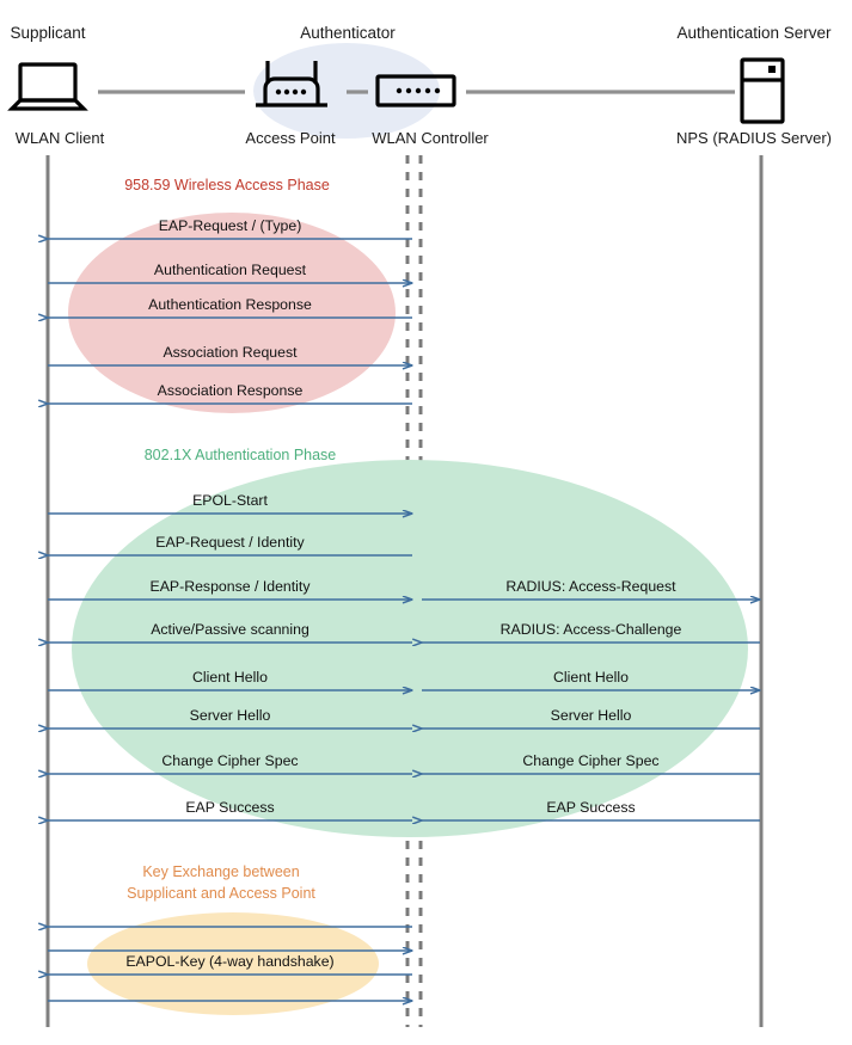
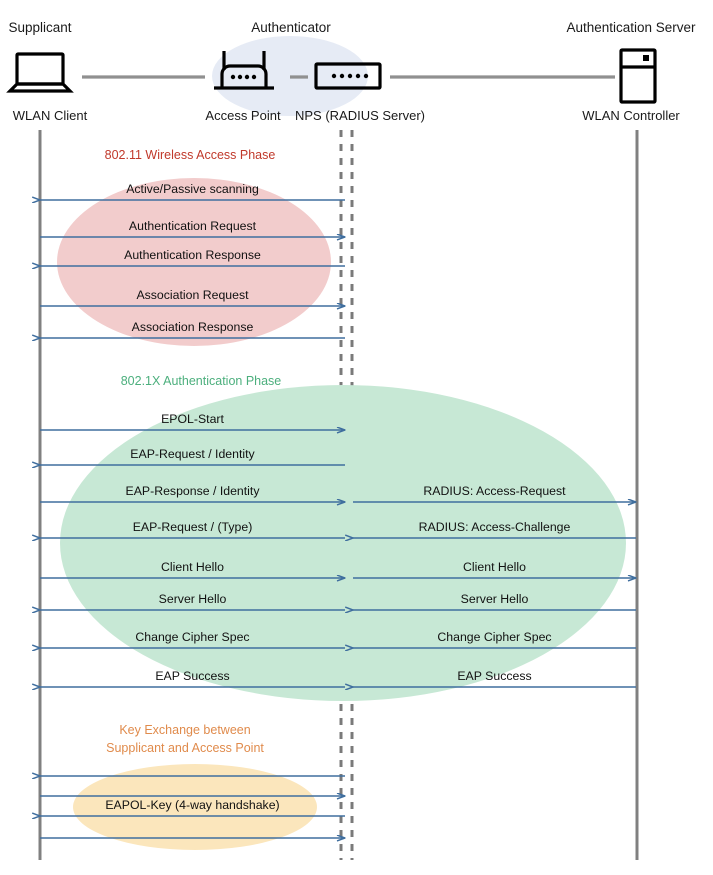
  Supplicant
  WLAN Client
  Authenticator
  Access Point
- WLAN Controller
+ NPS (RADIUS Server)
  Authentication Server
- NPS (RADIUS Server)
+ WLAN Controller
- 958.59 Wireless Access Phase
+ 802.11 Wireless Access Phase
  802.1X Authentication Phase
  Key Exchange between
  Supplicant and Access Point
- EAP-Request / (Type)
+ Active/Passive scanning
  Authentication Request
  Authentication Response
  Association Request
  Association Response
  EPOL-Start
  EAP-Request / Identity
  EAP-Response / Identity
  RADIUS: Access-Request
- Active/Passive scanning
+ EAP-Request / (Type)
  RADIUS: Access-Challenge
  Client Hello
  Client Hello
  Server Hello
  Server Hello
  Change Cipher Spec
  Change Cipher Spec
  EAP Success
  EAP Success
  EAPOL-Key (4-way handshake)
